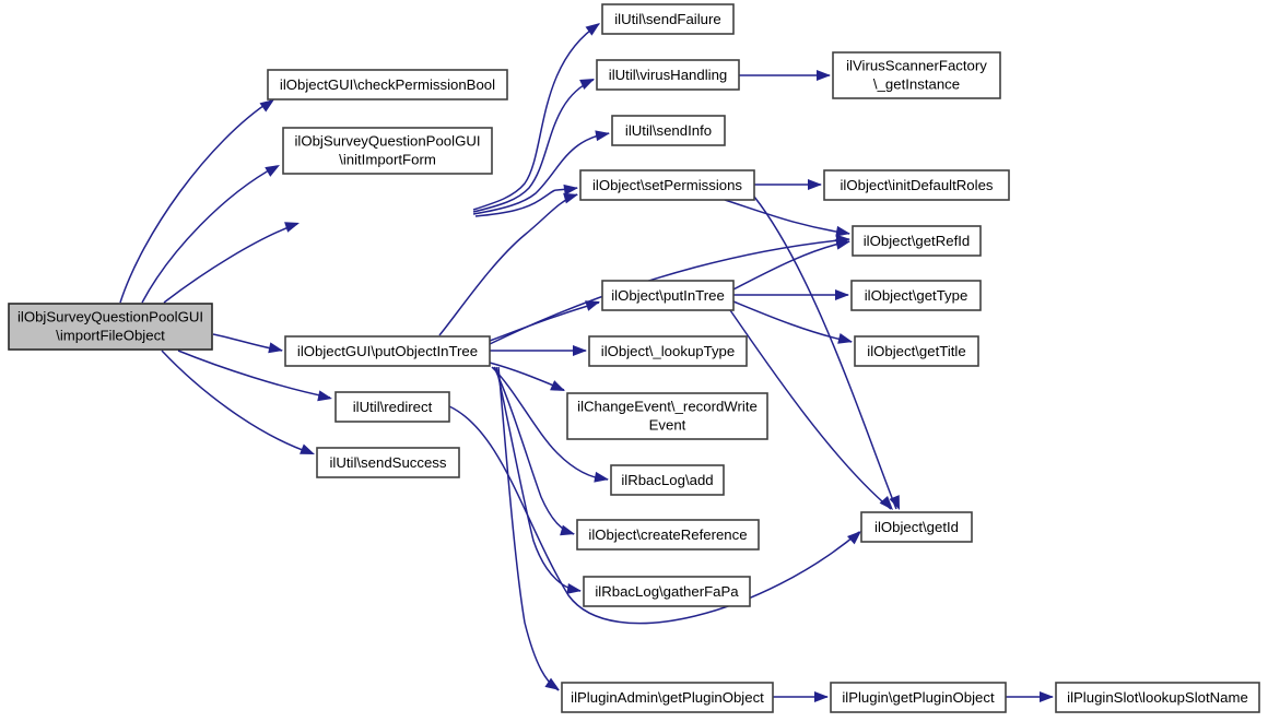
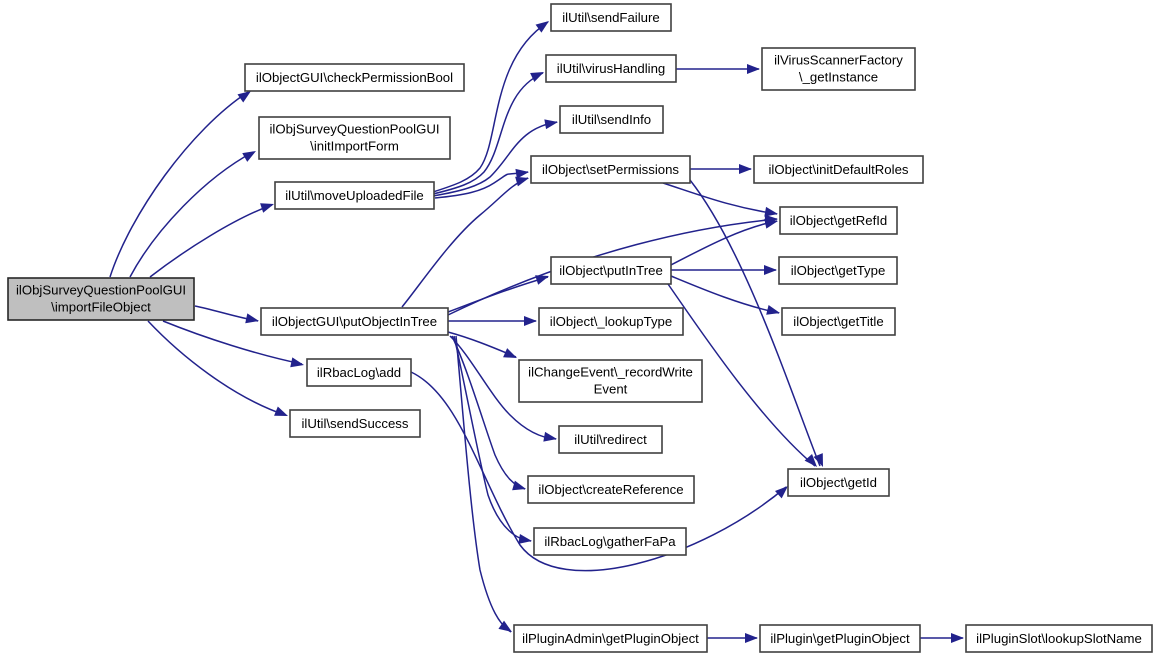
  ilObjSurveyQuestionPoolGUI
  \importFileObject
  ilObjectGUI\checkPermissionBool
  ilObjSurveyQuestionPoolGUI
  \initImportForm
+ ilUtil\moveUploadedFile
  ilObjectGUI\putObjectInTree
- ilUtil\redirect
+ ilRbacLog\add
  ilUtil\sendSuccess
  ilUtil\sendFailure
  ilUtil\virusHandling
  ilUtil\sendInfo
  ilObject\setPermissions
  ilObject\putInTree
  ilObject\_lookupType
  ilChangeEvent\_recordWrite
  Event
- ilRbacLog\add
+ ilUtil\redirect
  ilObject\createReference
  ilRbacLog\gatherFaPa
  ilPluginAdmin\getPluginObject
  ilVirusScannerFactory
  \_getInstance
  ilObject\initDefaultRoles
  ilObject\getRefId
  ilObject\getType
  ilObject\getTitle
  ilObject\getId
  ilPlugin\getPluginObject
  ilPluginSlot\lookupSlotName
